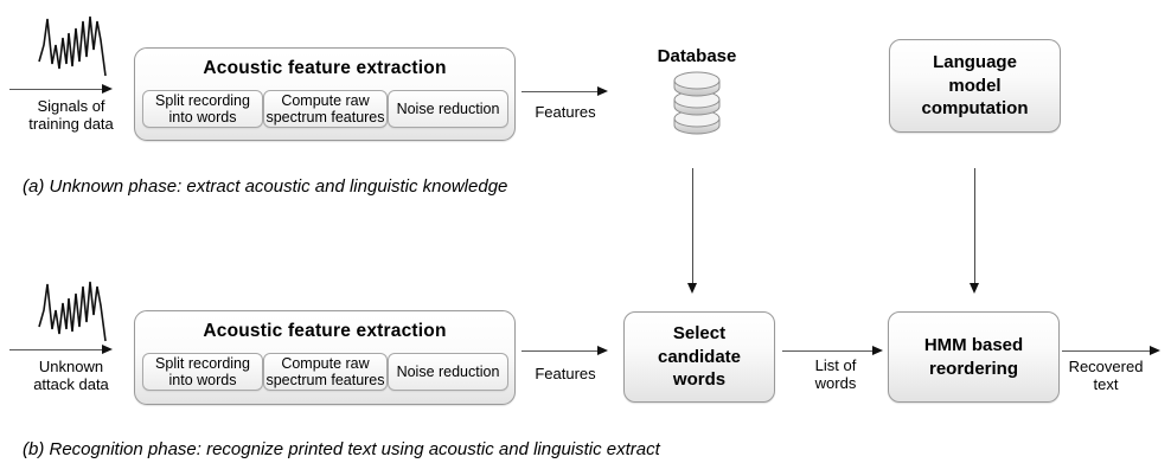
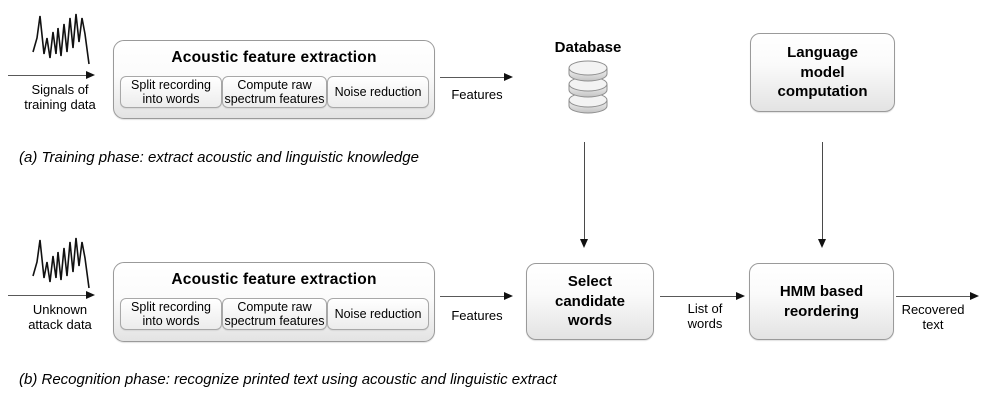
  Signals of
  training data
  Acoustic feature extraction
  Split recording
  into words
  Compute raw
  spectrum features
  Noise reduction
  Features
  Database
  Language
  model
  computation
- (a) Unknown phase: extract acoustic and linguistic knowledge
+ (a) Training phase: extract acoustic and linguistic knowledge
  Unknown
  attack data
  Acoustic feature extraction
  Split recording
  into words
  Compute raw
  spectrum features
  Noise reduction
  Features
  Select
  candidate
  words
  List of
  words
  HMM based
  reordering
  Recovered
  text
  (b) Recognition phase: recognize printed text using acoustic and linguistic extract
